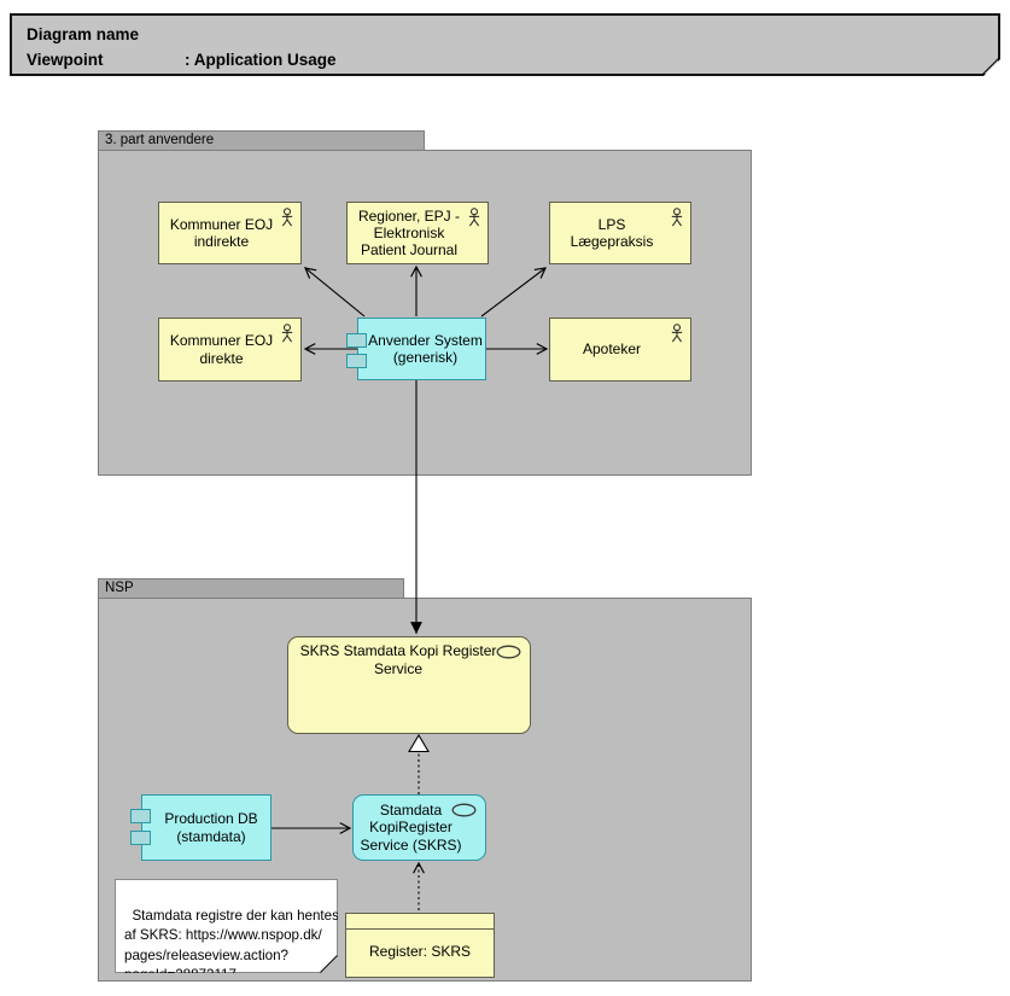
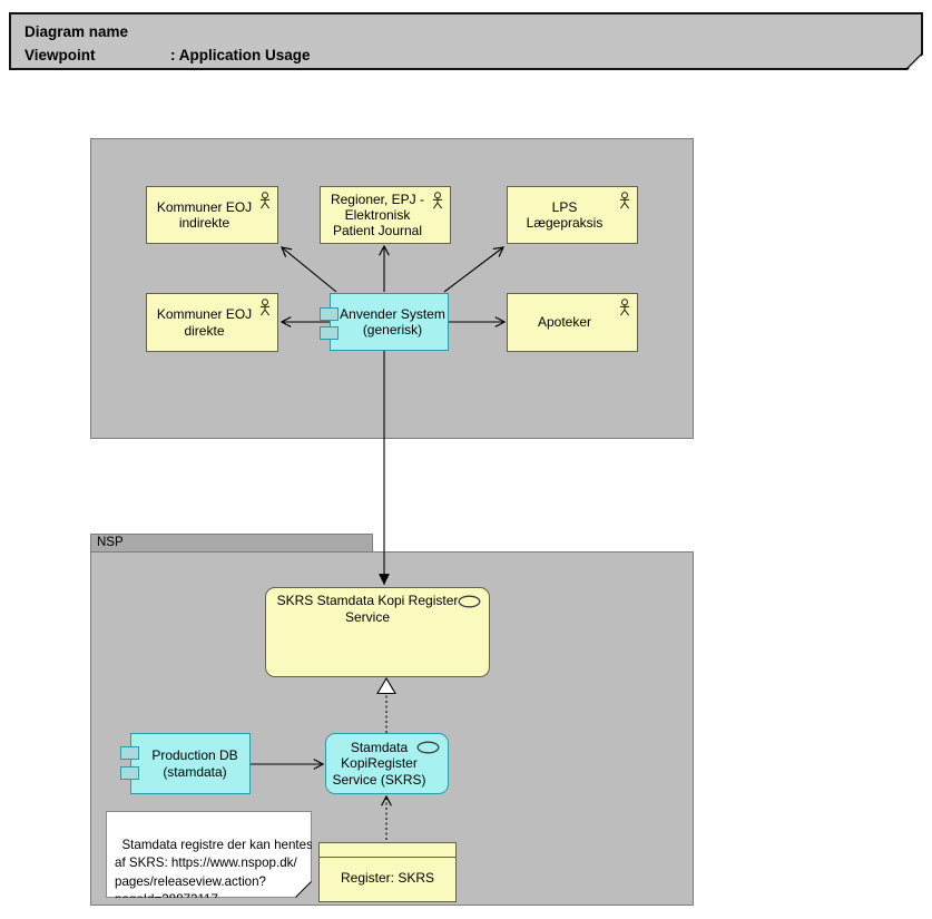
  Diagram name
  Viewpoint
  : Application Usage
- 3. part anvendere
  NSP
  Kommuner EOJ
  indirekte
  Regioner, EPJ -
  Elektronisk
  Patient Journal
  LPS
  Lægepraksis
  Kommuner EOJ
  direkte
  Anvender System
  (generisk)
  Apoteker
  SKRS Stamdata Kopi Register
  Service
  Production DB
  (stamdata)
  Stamdata
  KopiRegister
  Service (SKRS)
  Register: SKRS
  Stamdata registre der kan hentes
  af SKRS: https://www.nspop.dk/
  pages/releaseview.action?
